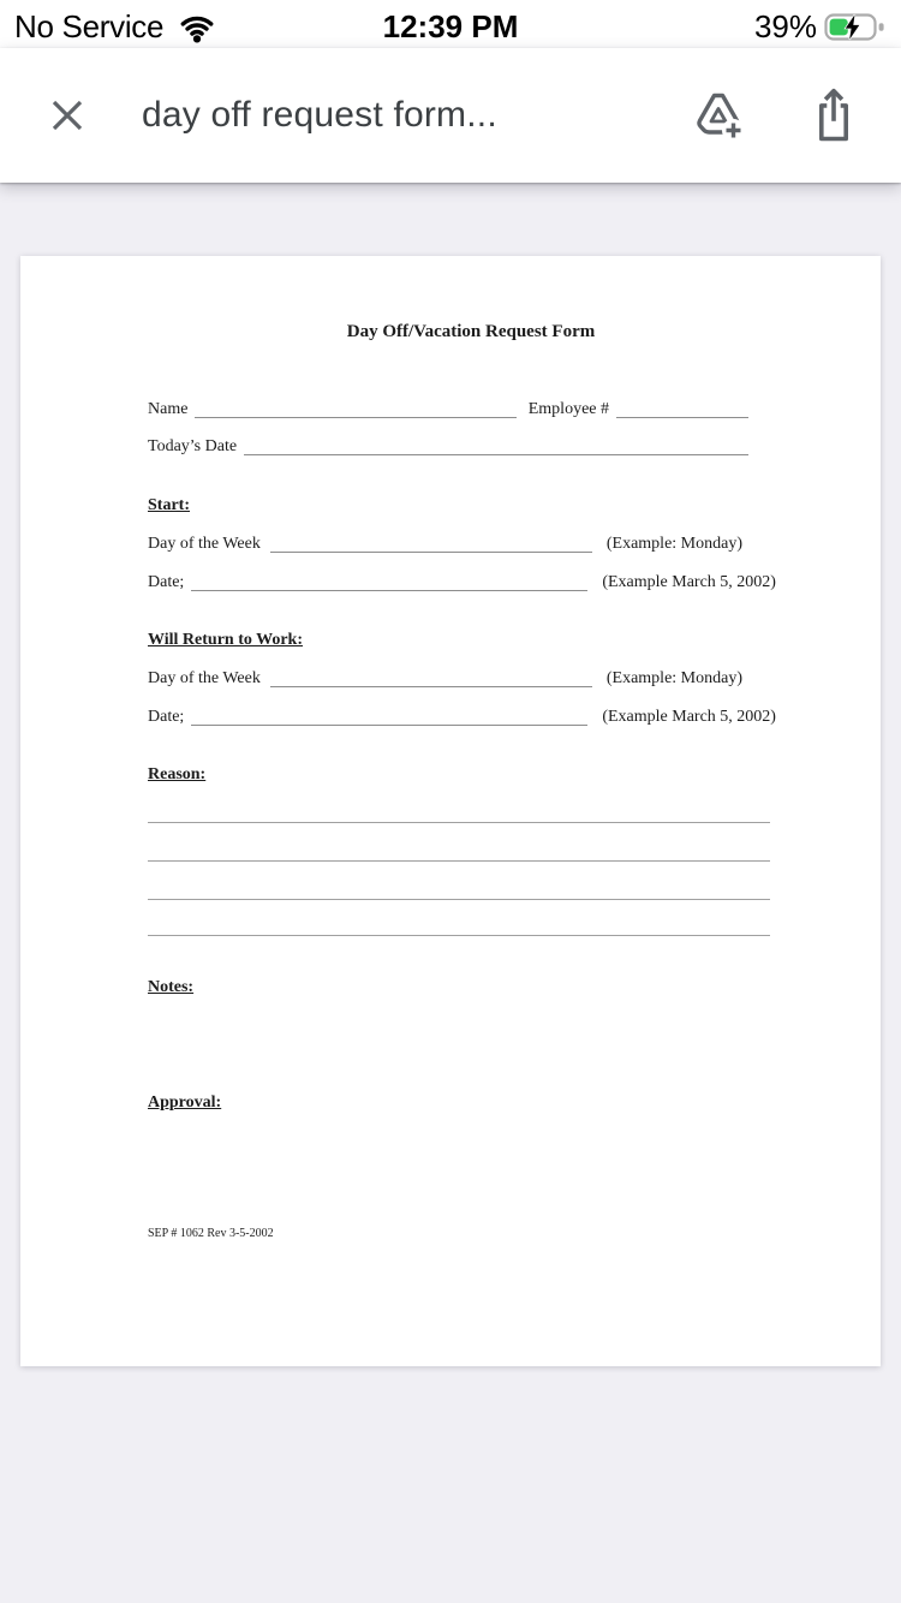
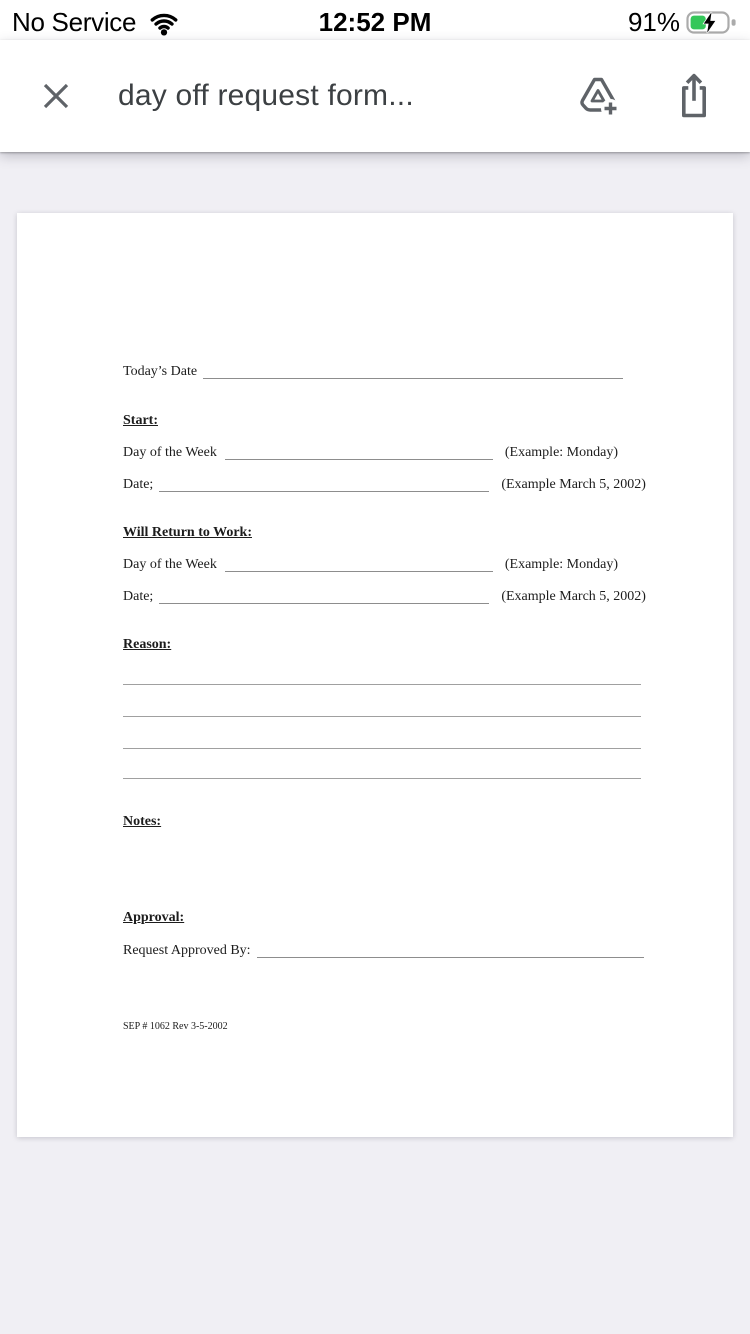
  No Service
- 12:39 PM
+ 12:52 PM
- 39%
+ 91%
  day off request form...
- Day Off/Vacation Request Form
- Name
- Employee #
  Today’s Date
  Start:
  Day of the Week
  (Example: Monday)
  Date;
  (Example March 5, 2002)
  Will Return to Work:
  Day of the Week
  (Example: Monday)
  Date;
  (Example March 5, 2002)
  Reason:
  Notes:
  Approval:
+ Request Approved By:
  SEP # 1062 Rev 3-5-2002
